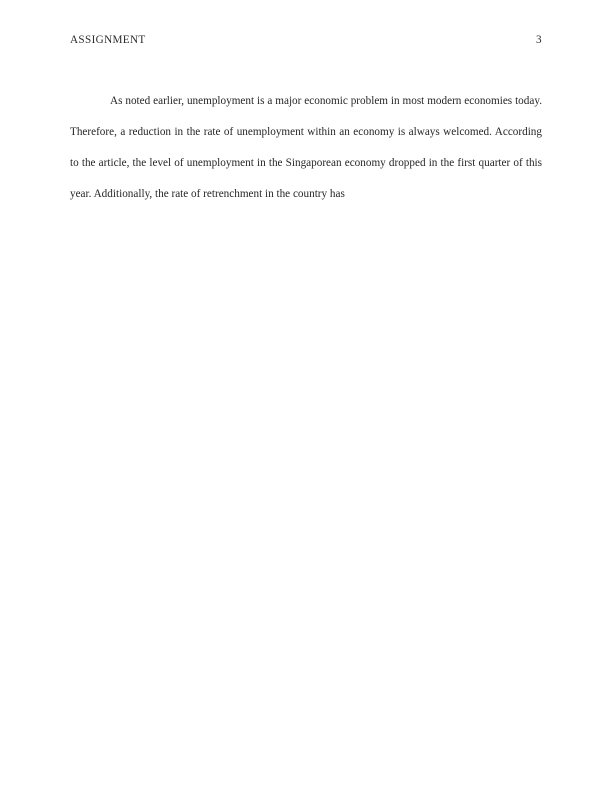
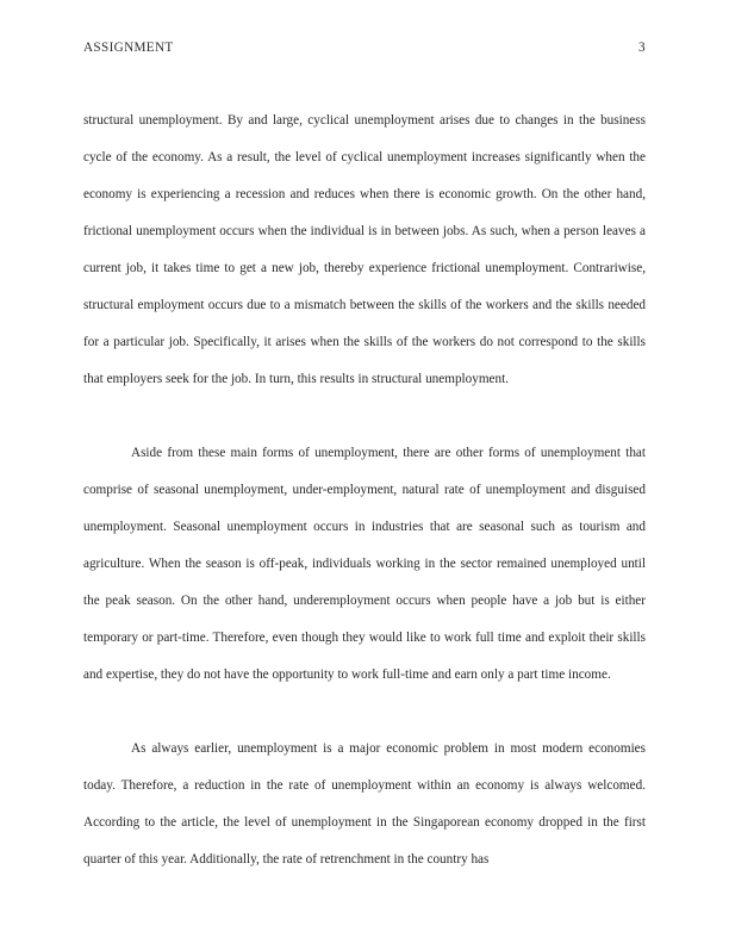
  ASSIGNMENT
  3
+ structural unemployment. By and large, cyclical unemployment arises due to changes in the business cycle of the economy. As a result, the level of cyclical unemployment increases significantly when the economy is experiencing a recession and reduces when there is economic growth. On the other hand, frictional unemployment occurs when the individual is in between jobs. As such, when a person leaves a current job, it takes time to get a new job, thereby experience frictional unemployment. Contrariwise, structural employment occurs due to a mismatch between the skills of the workers and the skills needed for a particular job. Specifically, it arises when the skills of the workers do not correspond to the skills that employers seek for the job. In turn, this results in structural unemployment.
+ Aside from these main forms of unemployment, there are other forms of unemployment that comprise of seasonal unemployment, under-employment, natural rate of unemployment and disguised unemployment. Seasonal unemployment occurs in industries that are seasonal such as tourism and agriculture. When the season is off-peak, individuals working in the sector remained unemployed until the peak season. On the other hand, underemployment occurs when people have a job but is either temporary or part-time. Therefore, even though they would like to work full time and exploit their skills and expertise, they do not have the opportunity to work full-time and earn only a part time income.
- As noted earlier, unemployment is a major economic problem in most modern economies today. Therefore, a reduction in the rate of unemployment within an economy is always welcomed. According to the article, the level of unemployment in the Singaporean economy dropped in the first quarter of this year. Additionally, the rate of retrenchment in the country has
+ As always earlier, unemployment is a major economic problem in most modern economies today. Therefore, a reduction in the rate of unemployment within an economy is always welcomed. According to the article, the level of unemployment in the Singaporean economy dropped in the first quarter of this year. Additionally, the rate of retrenchment in the country has
